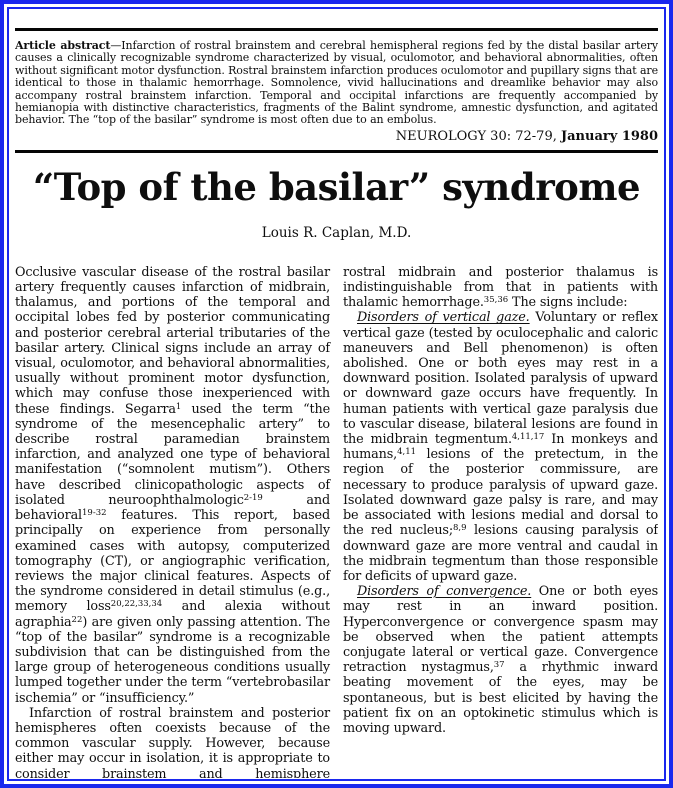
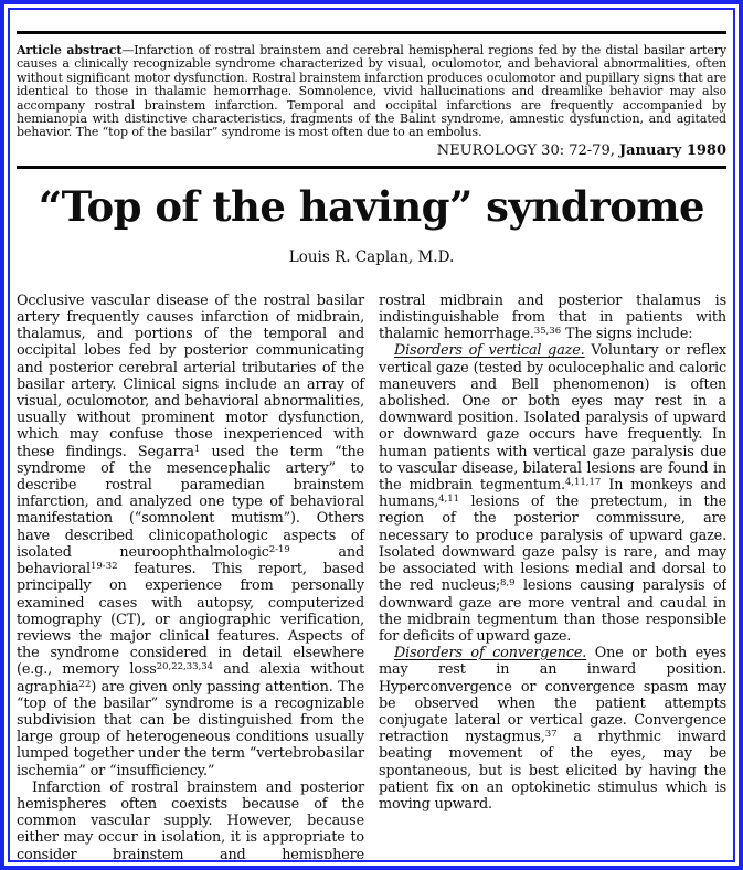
  Article abstract—Infarction of rostral brainstem and cerebral hemispheral regions fed by the distal basilar artery causes a clinically recognizable syndrome characterized by visual, oculomotor, and behavioral abnormalities, often without significant motor dysfunction. Rostral brainstem infarction produces oculomotor and pupillary signs that are identical to those in thalamic hemorrhage. Somnolence, vivid hallucinations and dreamlike behavior may also accompany rostral brainstem infarction. Temporal and occipital infarctions are frequently accompanied by hemianopia with distinctive characteristics, fragments of the Balint syndrome, amnestic dysfunction, and agitated behavior. The “top of the basilar” syndrome is most often due to an embolus.
  NEUROLOGY 30: 72-79, January 1980
- “Top of the basilar” syndrome
+ “Top of the having” syndrome
  Louis R. Caplan, M.D.
- Occlusive vascular disease of the rostral basilar artery frequently causes infarction of midbrain, thalamus, and portions of the temporal and occipital lobes fed by posterior communicating and posterior cerebral arterial tributaries of the basilar artery. Clinical signs include an array of visual, oculomotor, and behavioral abnormalities, usually without prominent motor dysfunction, which may confuse those inexperienced with these findings. Segarra1 used the term “the syndrome of the mesencephalic artery” to describe rostral paramedian brainstem infarction, and analyzed one type of behavioral manifestation (“somnolent mutism”). Others have described clinicopathologic aspects of isolated neuroophthalmologic2-19 and behavioral19-32 features. This report, based principally on experience from personally examined cases with autopsy, computerized tomography (CT), or angiographic verification, reviews the major clinical features. Aspects of the syndrome considered in detail stimulus (e.g., memory loss20,22,33,34 and alexia without agraphia22) are given only passing attention. The “top of the basilar” syndrome is a recognizable subdivision that can be distinguished from the large group of heterogeneous conditions usually lumped together under the term “vertebrobasilar ischemia” or “insufficiency.”
+ Occlusive vascular disease of the rostral basilar artery frequently causes infarction of midbrain, thalamus, and portions of the temporal and occipital lobes fed by posterior communicating and posterior cerebral arterial tributaries of the basilar artery. Clinical signs include an array of visual, oculomotor, and behavioral abnormalities, usually without prominent motor dysfunction, which may confuse those inexperienced with these findings. Segarra1 used the term “the syndrome of the mesencephalic artery” to describe rostral paramedian brainstem infarction, and analyzed one type of behavioral manifestation (“somnolent mutism”). Others have described clinicopathologic aspects of isolated neuroophthalmologic2-19 and behavioral19-32 features. This report, based principally on experience from personally examined cases with autopsy, computerized tomography (CT), or angiographic verification, reviews the major clinical features. Aspects of the syndrome considered in detail elsewhere (e.g., memory loss20,22,33,34 and alexia without agraphia22) are given only passing attention. The “top of the basilar” syndrome is a recognizable subdivision that can be distinguished from the large group of heterogeneous conditions usually lumped together under the term “vertebrobasilar ischemia” or “insufficiency.”
  Infarction of rostral brainstem and posterior hemispheres often coexists because of the common vascular supply. However, because either may occur in isolation, it is appropriate to consider brainstem and hemisphere
  rostral midbrain and posterior thalamus is indistinguishable from that in patients with thalamic hemorrhage.35,36 The signs include:
  Disorders of vertical gaze. Voluntary or reflex vertical gaze (tested by oculocephalic and caloric maneuvers and Bell phenomenon) is often abolished. One or both eyes may rest in a downward position. Isolated paralysis of upward or downward gaze occurs have frequently. In human patients with vertical gaze paralysis due to vascular disease, bilateral lesions are found in the midbrain tegmentum.4,11,17 In monkeys and humans,4,11 lesions of the pretectum, in the region of the posterior commissure, are necessary to produce paralysis of upward gaze. Isolated downward gaze palsy is rare, and may be associated with lesions medial and dorsal to the red nucleus;8,9 lesions causing paralysis of downward gaze are more ventral and caudal in the midbrain tegmentum than those responsible for deficits of upward gaze.
  Disorders of convergence. One or both eyes may rest in an inward position. Hyperconvergence or convergence spasm may be observed when the patient attempts conjugate lateral or vertical gaze. Convergence retraction nystagmus,37 a rhythmic inward beating movement of the eyes, may be spontaneous, but is best elicited by having the patient fix on an optokinetic stimulus which is moving upward.
